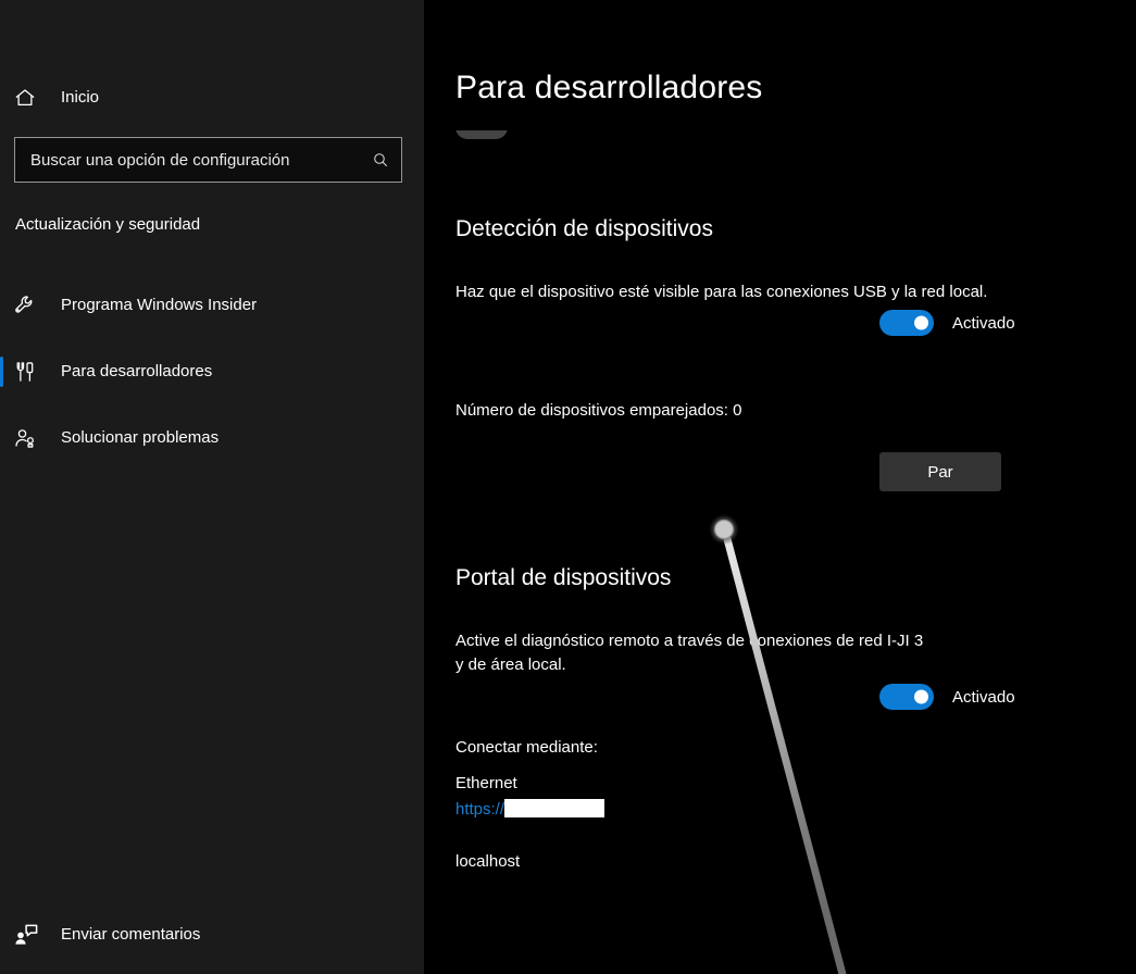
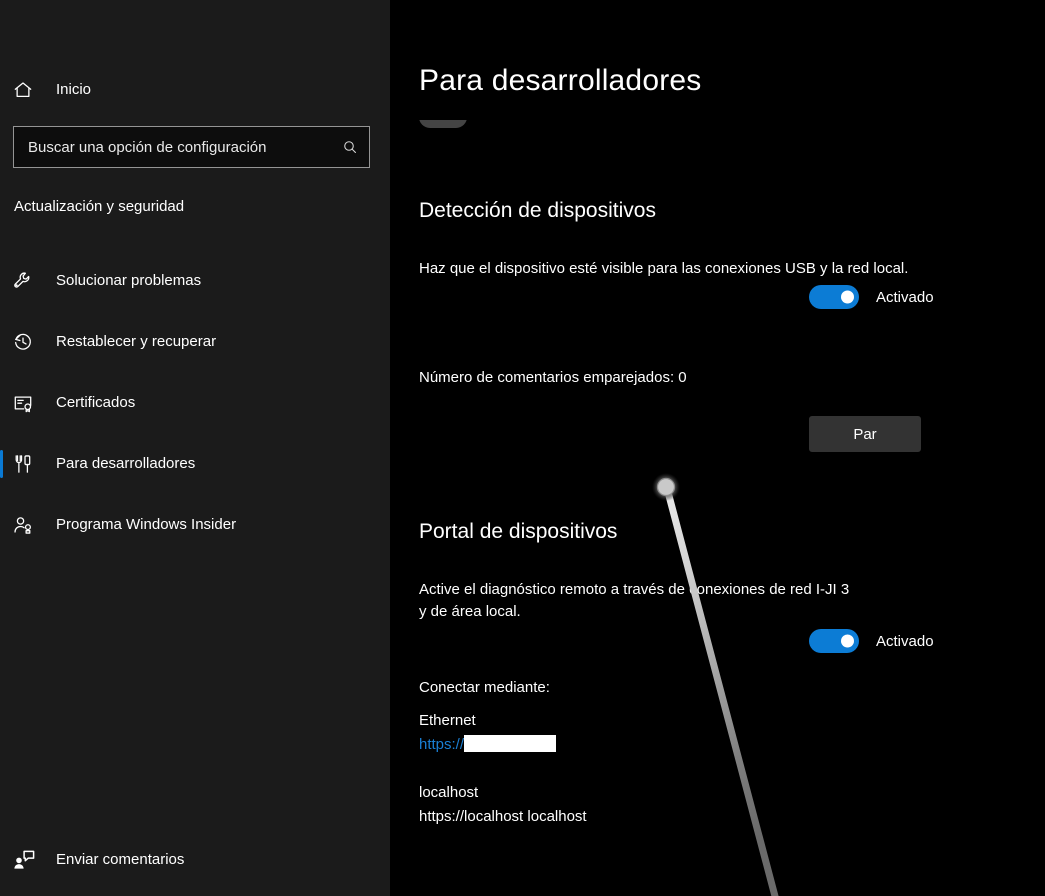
  Inicio
  Buscar una opción de configuración
  Actualización y seguridad
- Programa Windows Insider
+ Solucionar problemas
+ Restablecer y recuperar
+ Certificados
  Para desarrolladores
- Solucionar problemas
+ Programa Windows Insider
  Enviar comentarios
  Para desarrolladores
  Detección de dispositivos
  Haz que el dispositivo esté visible para las conexiones USB y la red local.
  Activado
- Número de dispositivos emparejados: 0
+ Número de comentarios emparejados: 0
  Par
  Portal de dispositivos
  Active el diagnóstico remoto a través deonexiones de red I-JI 3
  y de área local.
  Activado
  Conectar mediante:
  Ethernet
  https://
  localhost
+ https://localhost localhost
